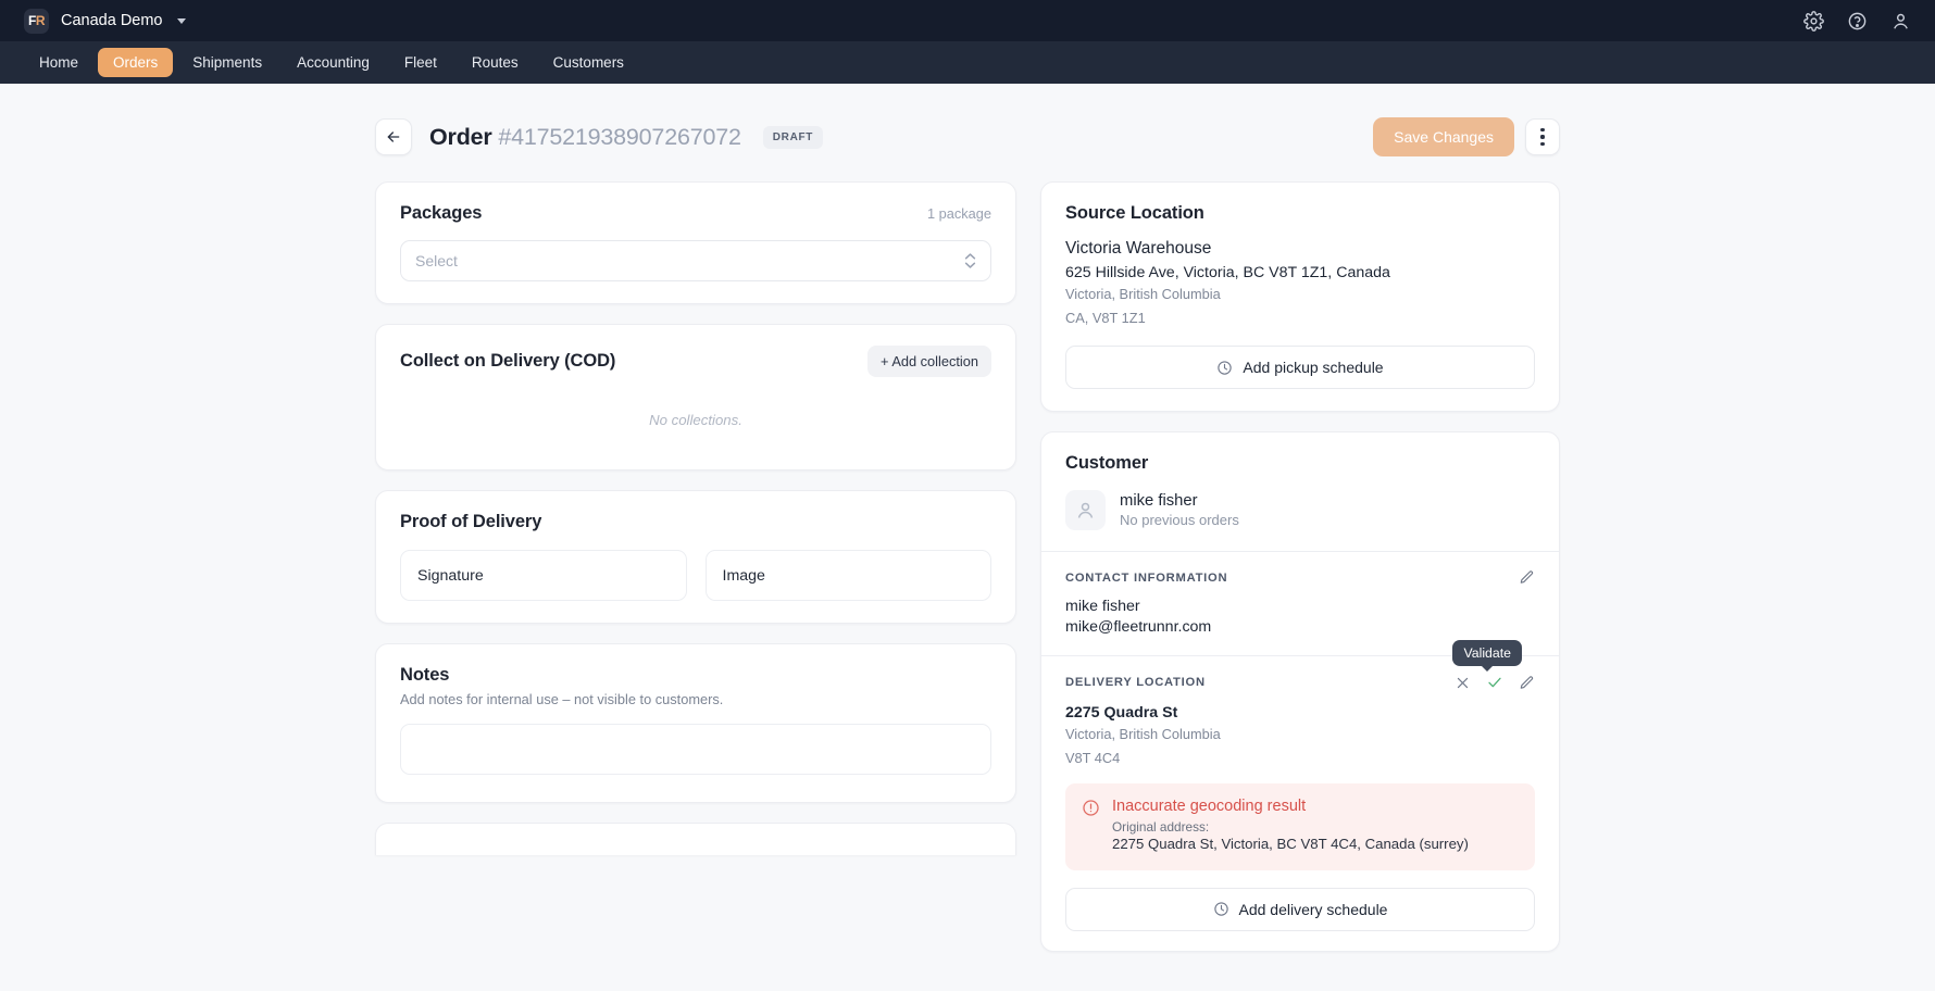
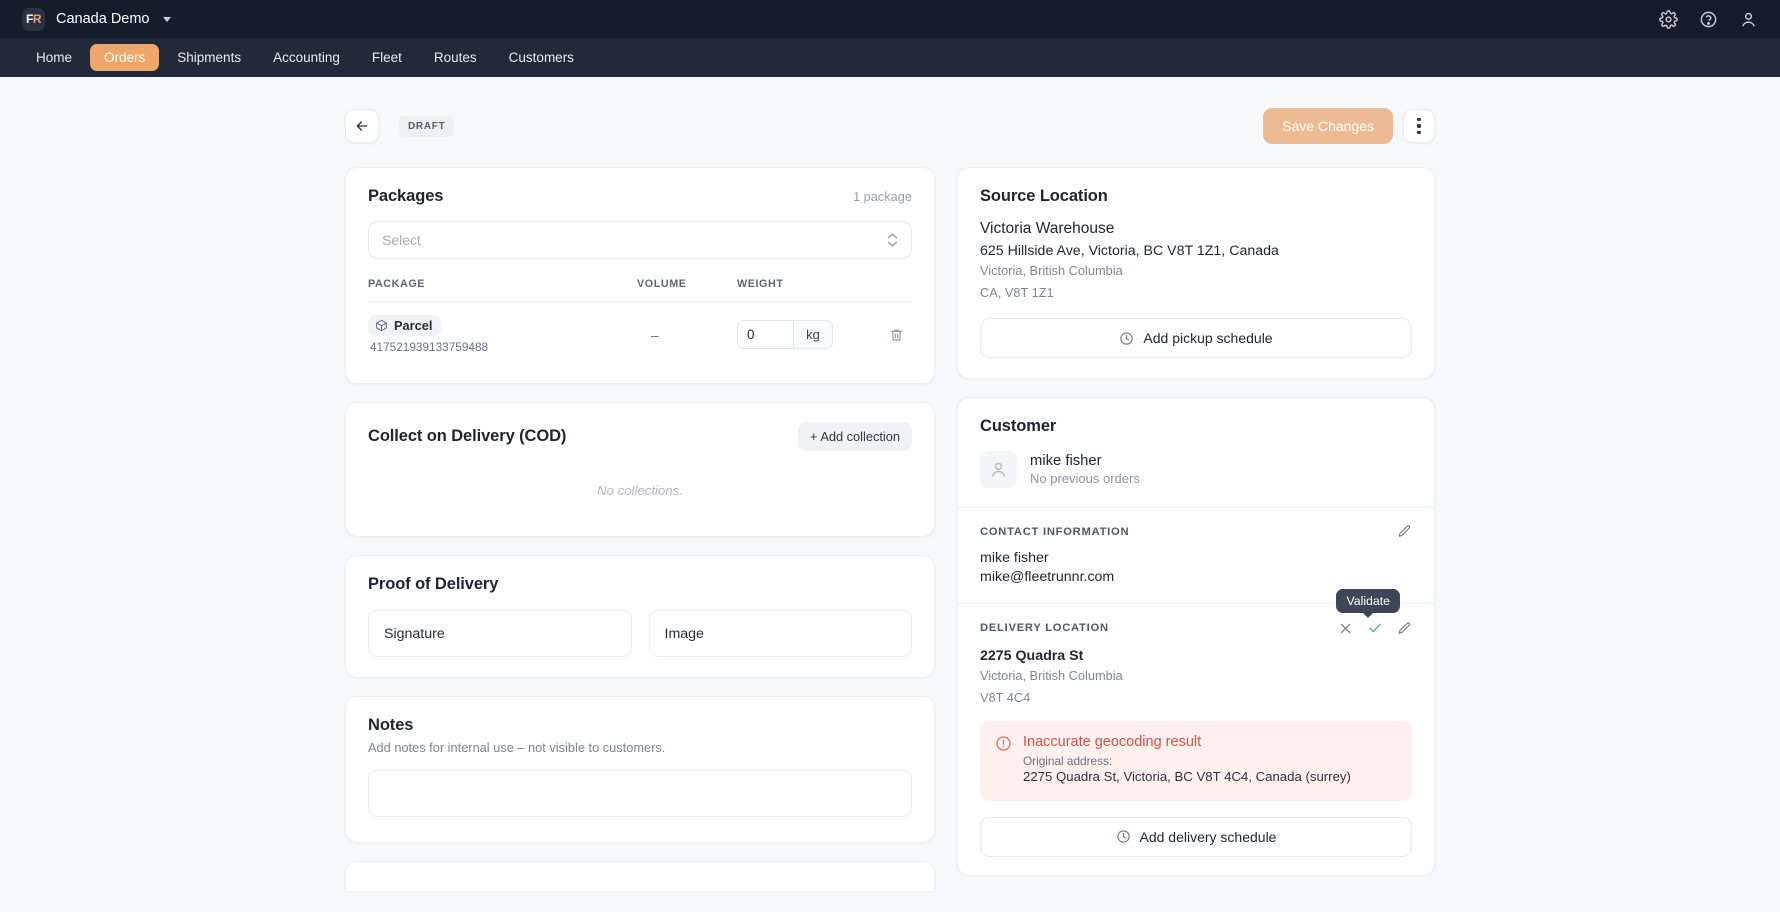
  F
  R
  Canada Demo
  Home
  Orders
  Shipments
  Accounting
  Fleet
  Routes
  Customers
- Order #417521938907267072
  DRAFT
  Save Changes
  Packages
  1 package
  Select
+ PACKAGE
+ VOLUME
+ WEIGHT
+ Parcel
+ 417521939133759488
+ –
+ 0
+ kg
  Collect on Delivery (COD)
  + Add collection
  No collections.
  Proof of Delivery
  Signature
  Image
  Notes
  Add notes for internal use – not visible to customers.
  Source Location
  Victoria Warehouse
  625 Hillside Ave, Victoria, BC V8T 1Z1, Canada
  Victoria, British Columbia
  CA, V8T 1Z1
  Add pickup schedule
  Customer
  mike fisher
  No previous orders
  CONTACT INFORMATION
  mike fisher
  mike@fleetrunnr.com
  DELIVERY LOCATION
  Validate
  2275 Quadra St
  Victoria, British Columbia
  V8T 4C4
  Inaccurate geocoding result
  Original address:
  2275 Quadra St, Victoria, BC V8T 4C4, Canada (surrey)
  Add delivery schedule
